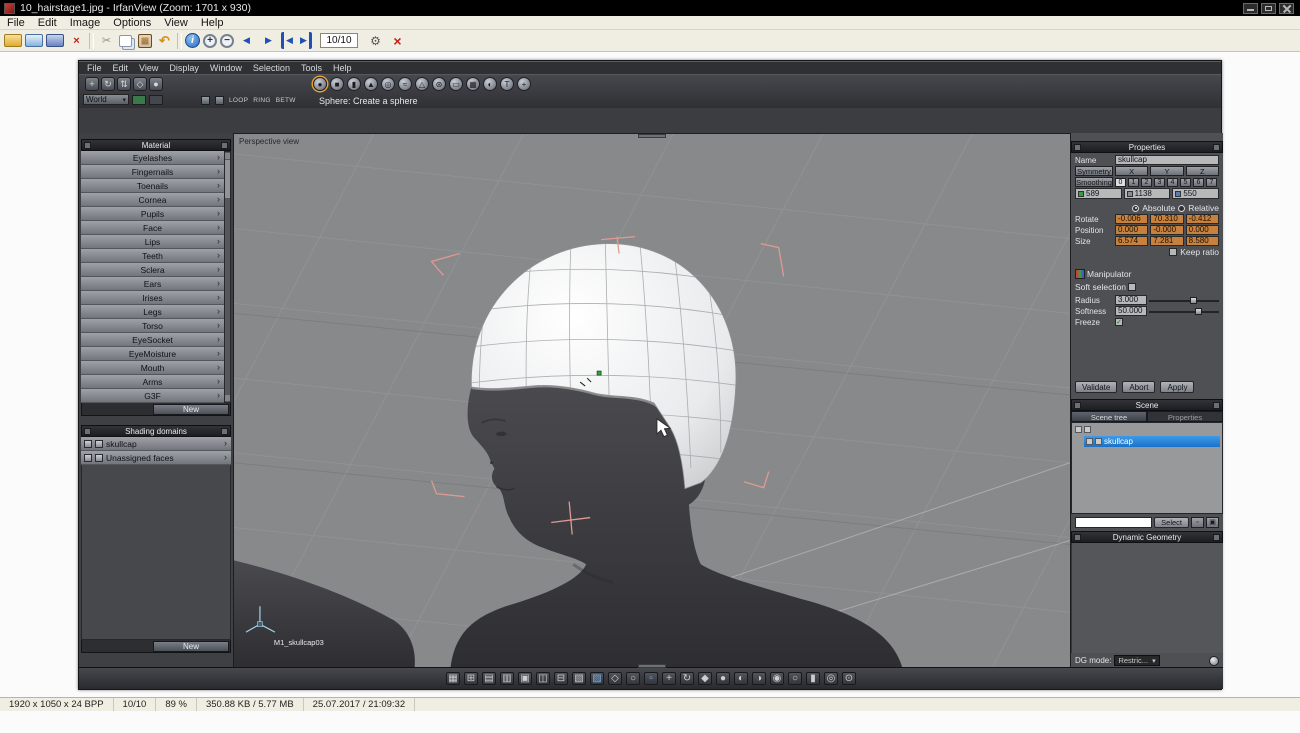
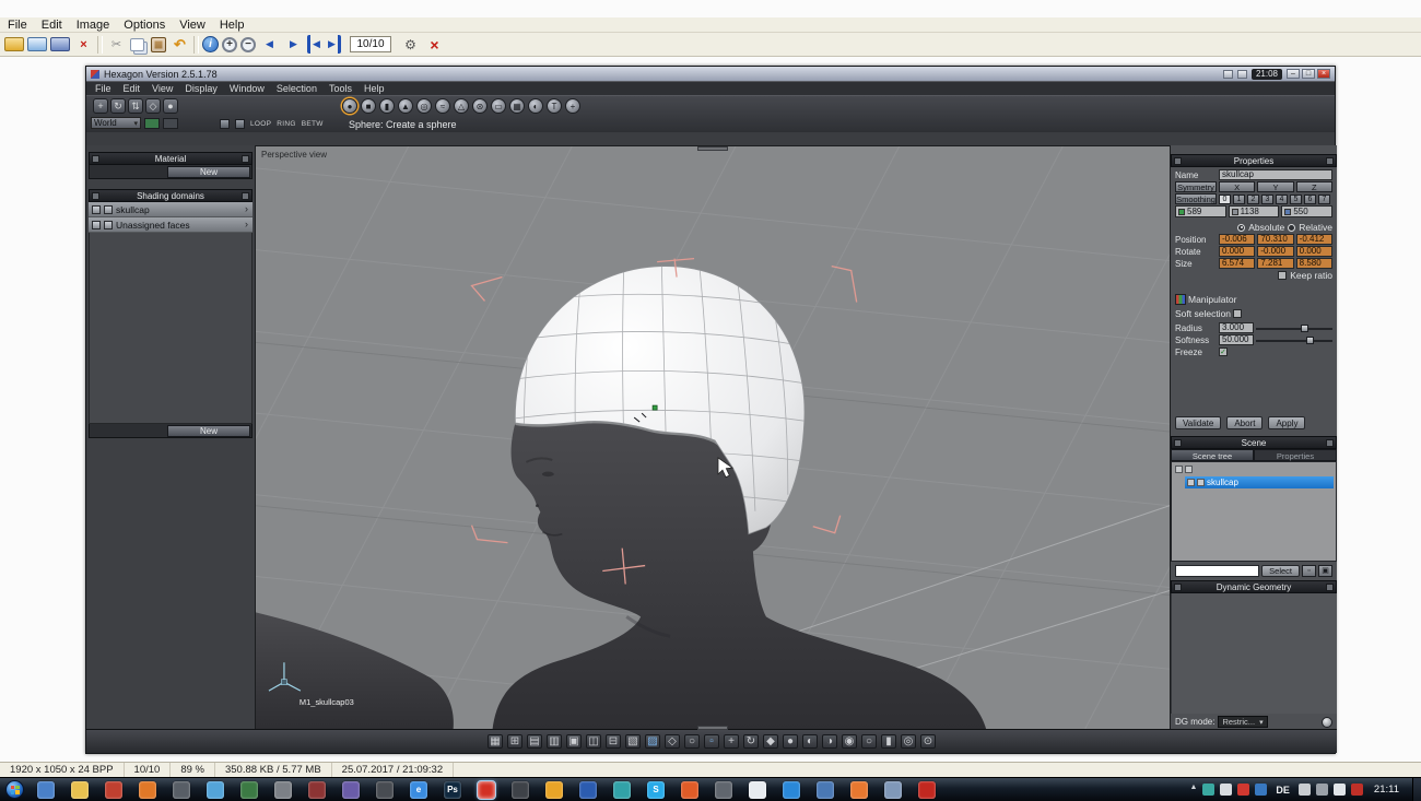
- 10_hairstage1.jpg - IrfanView (Zoom: 1701 x 930)
  File
  Edit
  Image
  Options
  View
  Help
  ×
  ✂
  ↶
  i
  +
  −
  ◀
  ▶
  ◀
  ▶
  10/10
  ⚙
  ×
+ Hexagon Version 2.5.1.78
+ 21:08
  File
  Edit
  View
  Display
  Window
  Selection
  Tools
  Help
  +
  ↻
  ⇅
  ◇
  ●
  World
  ●
  ■
  ▮
  ▲
  ◎
  ≈
  △
  ⊛
  ▭
  ▦
  ◐
  T
  +
  Sphere: Create a sphere
  Material
- Eyelashes
- Fingernails
- Toenails
- Cornea
- Pupils
- Face
- Lips
- Teeth
- Sclera
- Ears
- Irises
- Legs
- Torso
- EyeSocket
- EyeMoisture
- Mouth
- Arms
- G3F
  New
  Shading domains
  skullcap
  Unassigned faces
  New
  Perspective view
  M1_skullcap03
  Properties
  Name
  skullcap
  Symmetry
  X
  Y
  Z
  Smoothing
  589
  1138
  550
  Absolute
  Relative
- Rotate
+ Position
  -0.006
  70.310
  -0.412
- Position
+ Rotate
  0.000
  -0.000
  0.000
  Size
  6.574
  7.281
  8.580
  Keep ratio
  Manipulator
  Soft selection
  Radius
  3.000
  Softness
  50.000
  Freeze
  Validate
  Abort
  Apply
  Scene
  Scene tree
  Properties
  skullcap
  Select
  Dynamic Geometry
  DG mode:
  Restric...
  ▦
  ⊞
  ▤
  ▥
  ▣
  ◫
  ⊟
  ▧
  ▨
  ◇
  ○
  ▫
  +
  ↻
  ◆
  ●
  ◐
  ◑
  ◉
  ○
  ▮
  ◎
  ⊙
  1920 x 1050 x 24 BPP
  10/10
  89 %
  350.88 KB / 5.77 MB
  25.07.2017 / 21:09:32
+ e
+ Ps
+ S
+ DE
+ 21:11
